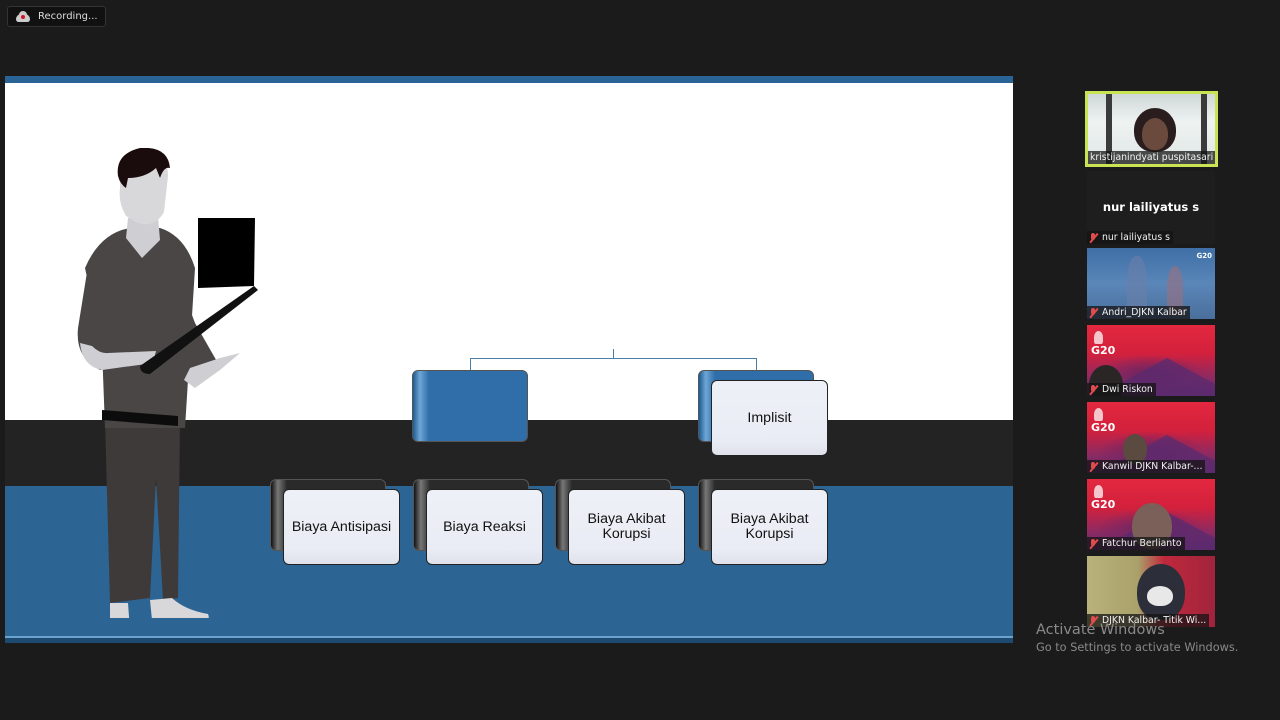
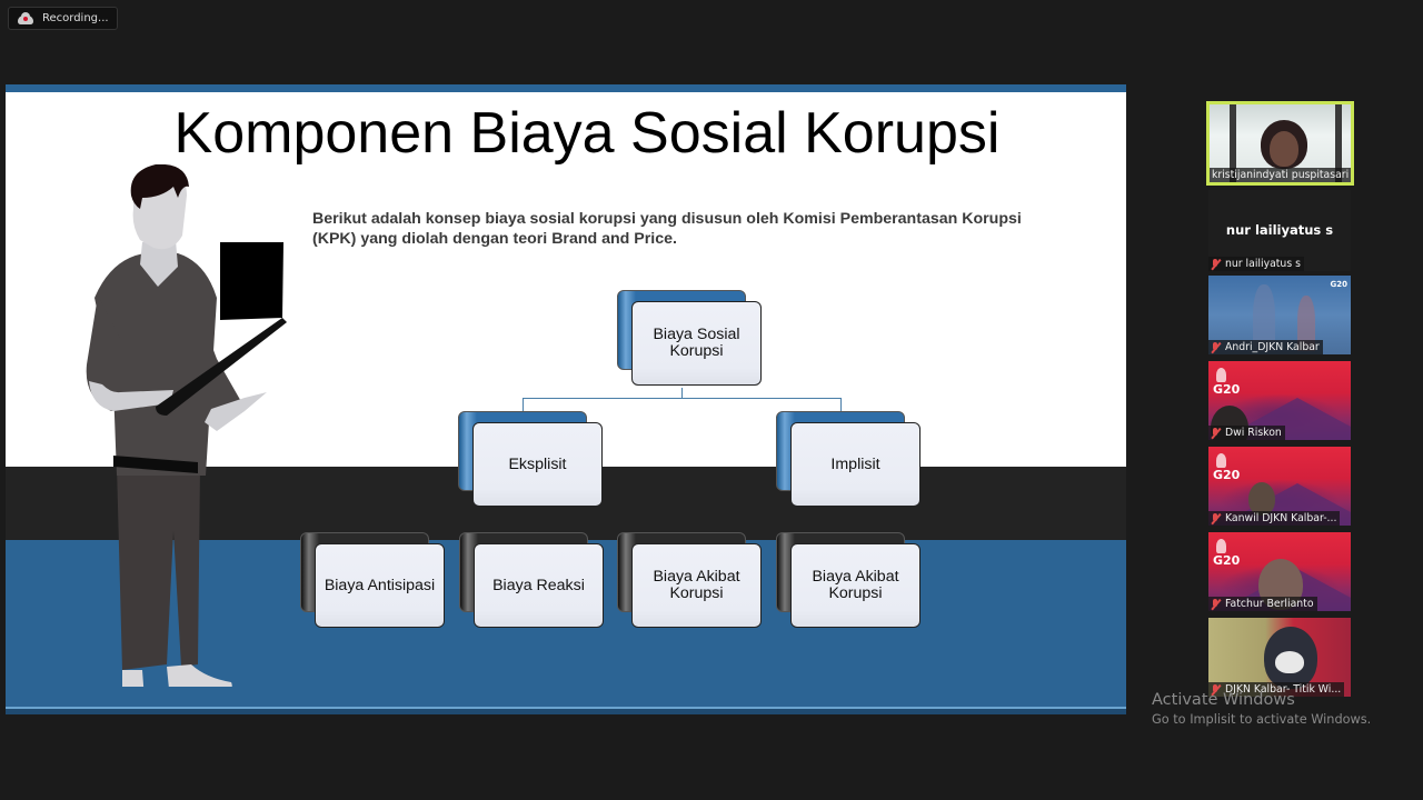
  Recording...
+ Komponen Biaya Sosial Korupsi
+ Berikut adalah konsep biaya sosial korupsi yang disusun oleh Komisi Pemberantasan Korupsi (KPK) yang diolah dengan teori Brand and Price.
+ Biaya Sosial Korupsi
+ Eksplisit
  Implisit
  Biaya Antisipasi
  Biaya Reaksi
  Biaya Akibat Korupsi
  Biaya Akibat Korupsi
  kristijanindyati puspitasari
  nur lailiyatus s
  nur lailiyatus s
  G20
  Andri_DJKN Kalbar
  G20
  Dwi Riskon
  G20
  Kanwil DJKN Kalbar-...
  G20
  Fatchur Berlianto
  DJKN Kalbar- Titik Wi...
  Activate Windows
- Go to Settings to activate Windows.
+ Go to Implisit to activate Windows.
